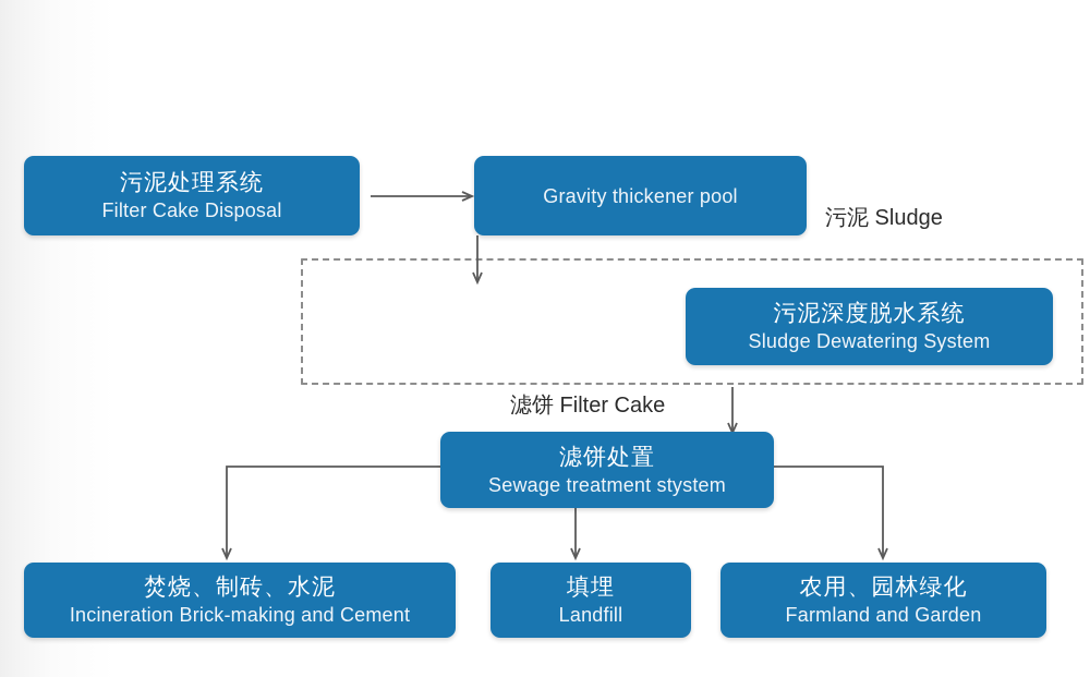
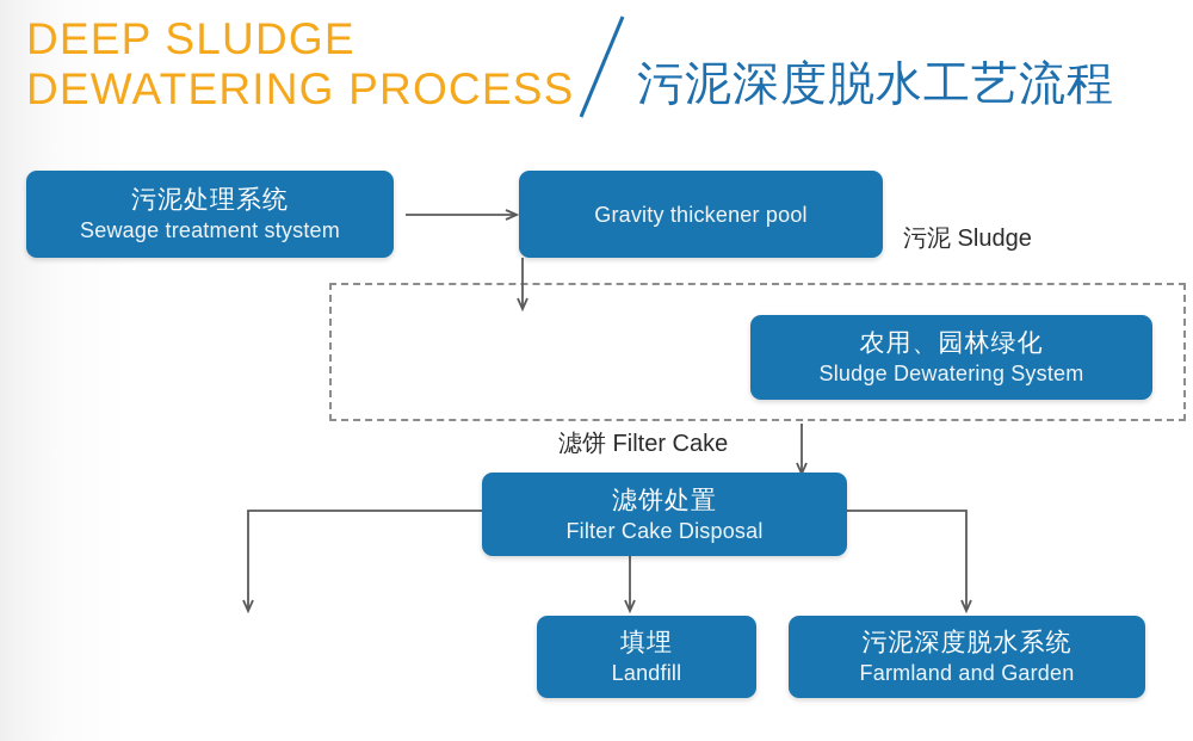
+ DEEP SLUDGE
+ DEWATERING PROCESS
+ 污泥深度脱水工艺流程
  污泥处理系统
- Filter Cake Disposal
+ Sewage treatment stystem
  Gravity thickener pool
- 污泥深度脱水系统
+ 农用、园林绿化
  Sludge Dewatering System
  滤饼处置
- Sewage treatment stystem
+ Filter Cake Disposal
- 焚烧、制砖、水泥
- Incineration Brick-making and Cement
  填埋
  Landfill
- 农用、园林绿化
+ 污泥深度脱水系统
  Farmland and Garden
  污泥 Sludge
  滤饼 Filter Cake
